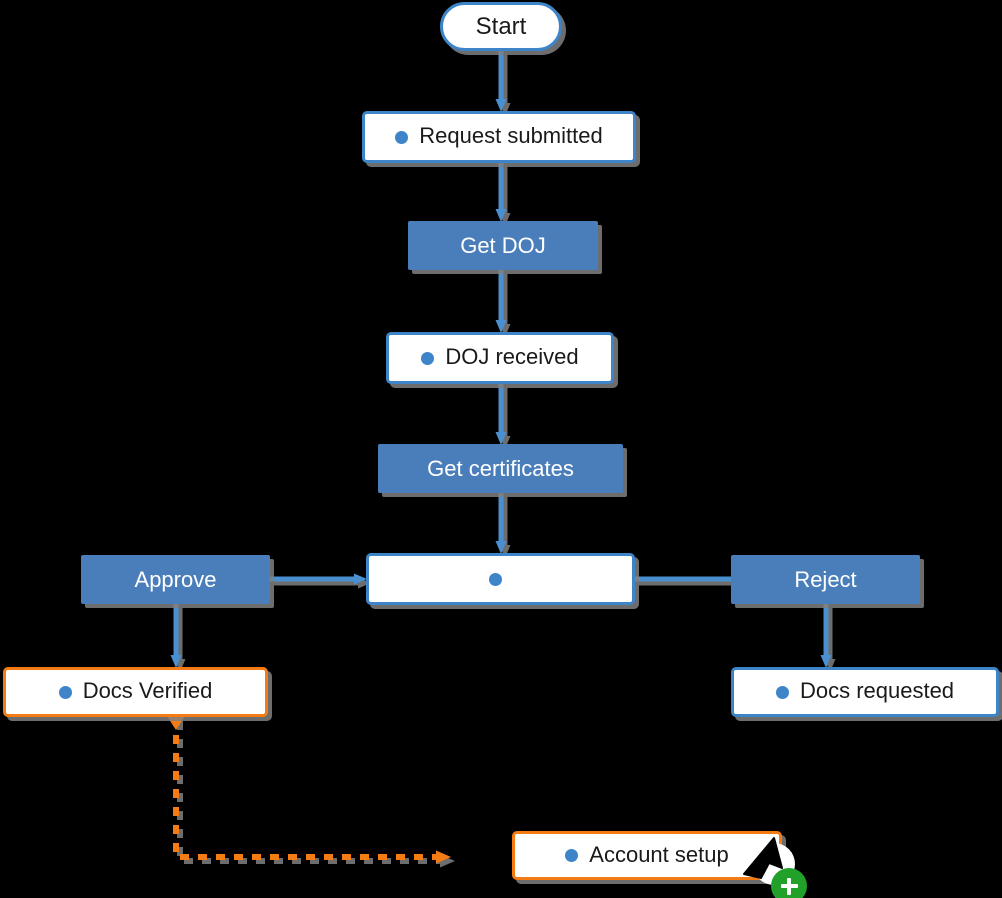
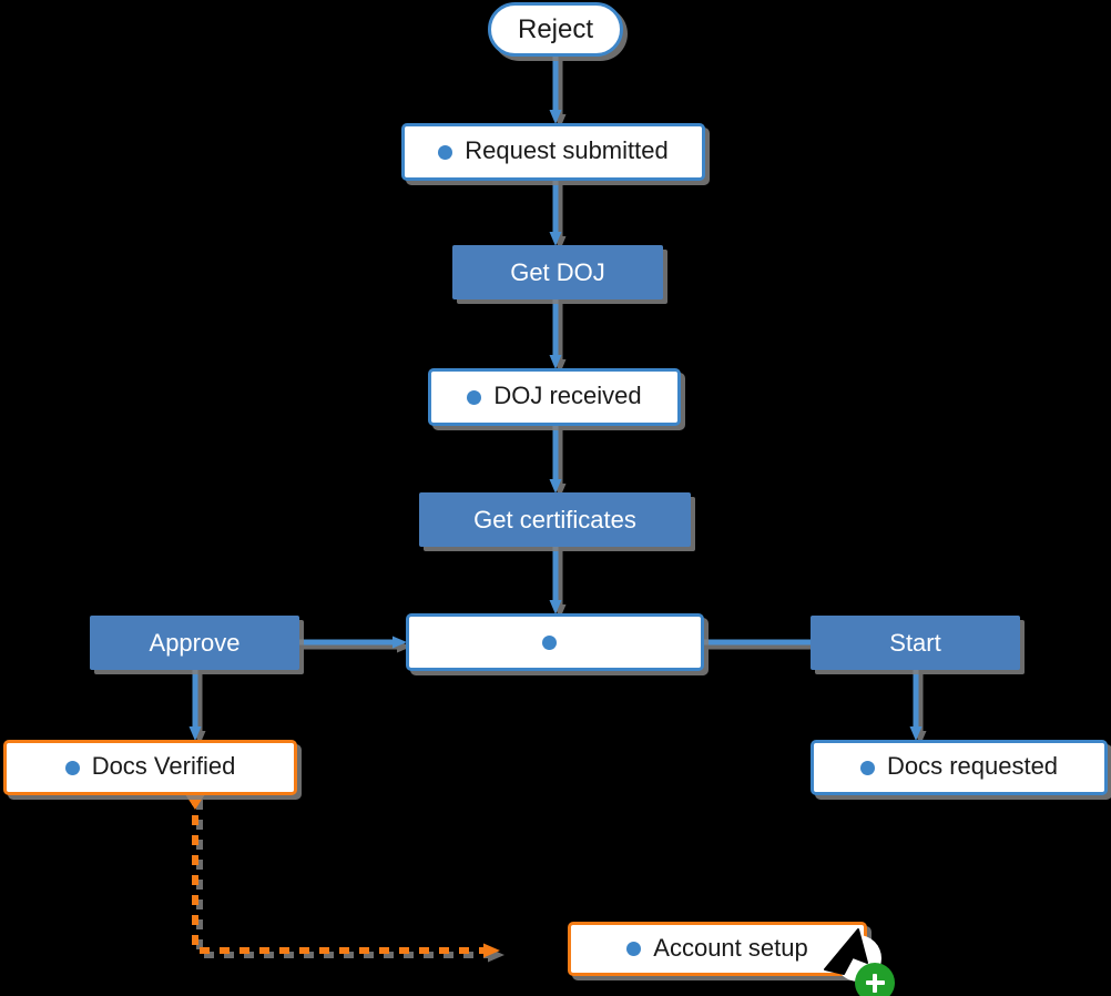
- Start
+ Reject
  Request submitted
  Get DOJ
  DOJ received
  Get certificates
  Approve
- Reject
+ Start
  Docs Verified
  Docs requested
  Account setup
